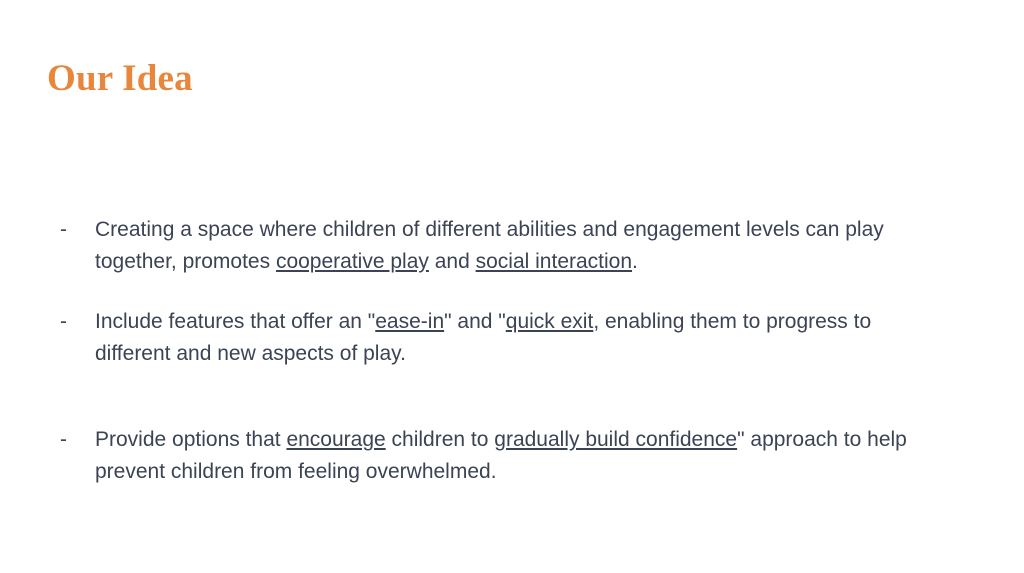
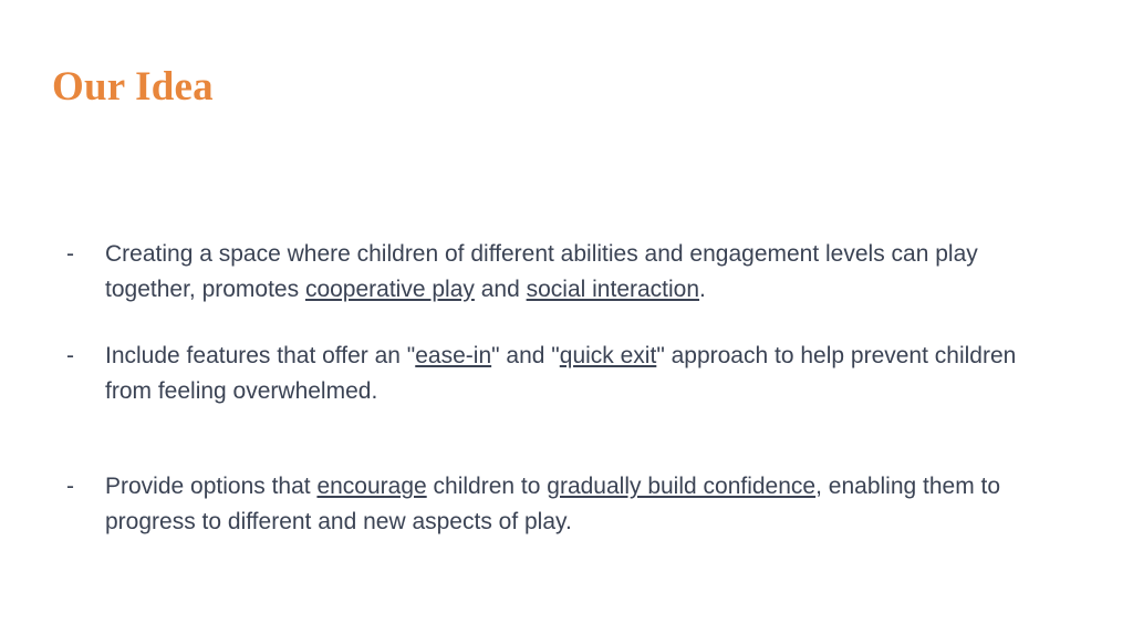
  Our Idea
  -
  Creating a space where children of different abilities and engagement levels can play together, promotes cooperative play and social interaction.
  -
- Include features that offer an "ease-in" and "quick exit, enabling them to progress to different and new aspects of play.
+ Include features that offer an "ease-in" and "quick exit" approach to help prevent children from feeling overwhelmed.
  -
- Provide options that encourage children to gradually build confidence" approach to help prevent children from feeling overwhelmed.
+ Provide options that encourage children to gradually build confidence, enabling them to progress to different and new aspects of play.
